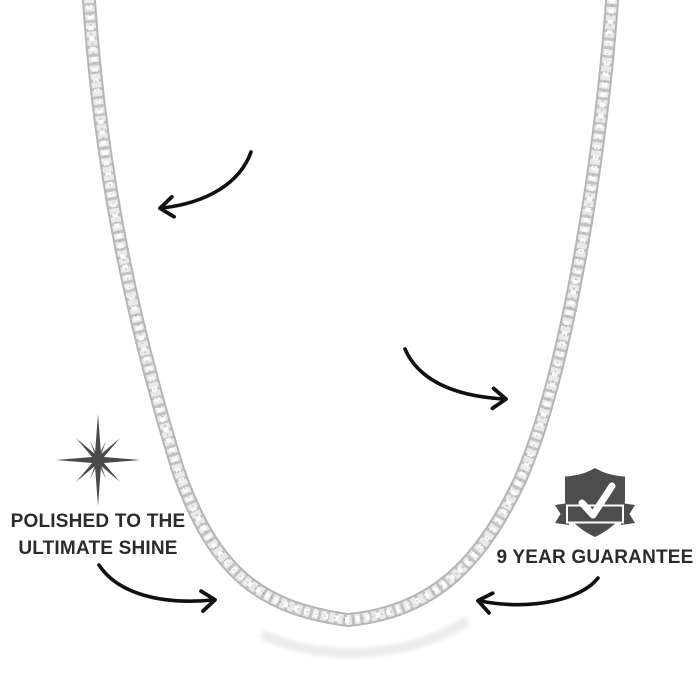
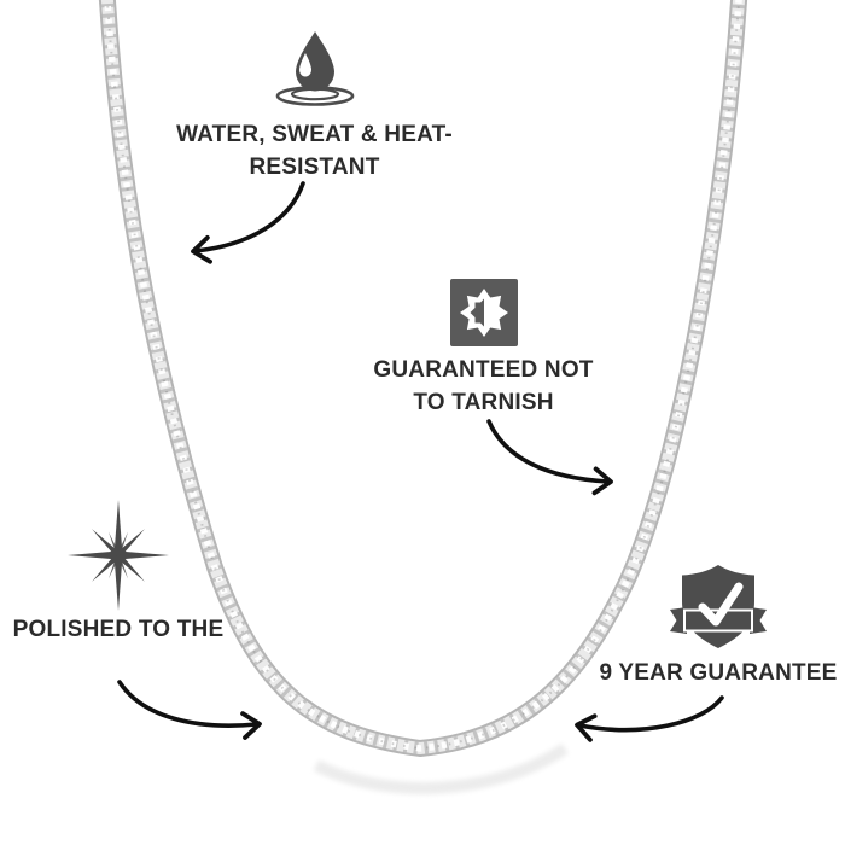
+ WATER, SWEAT & HEAT-
+ RESISTANT
+ GUARANTEED NOT
+ TO TARNISH
  POLISHED TO THE
- ULTIMATE SHINE
  9 YEAR GUARANTEE
